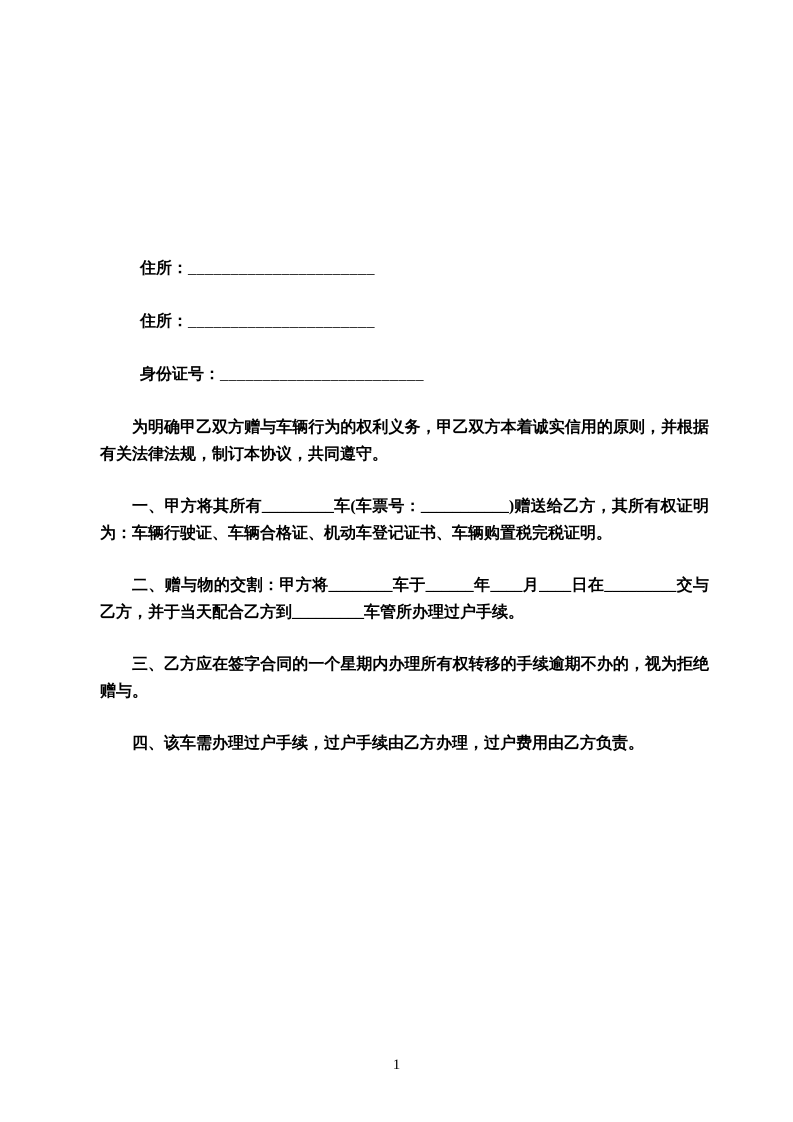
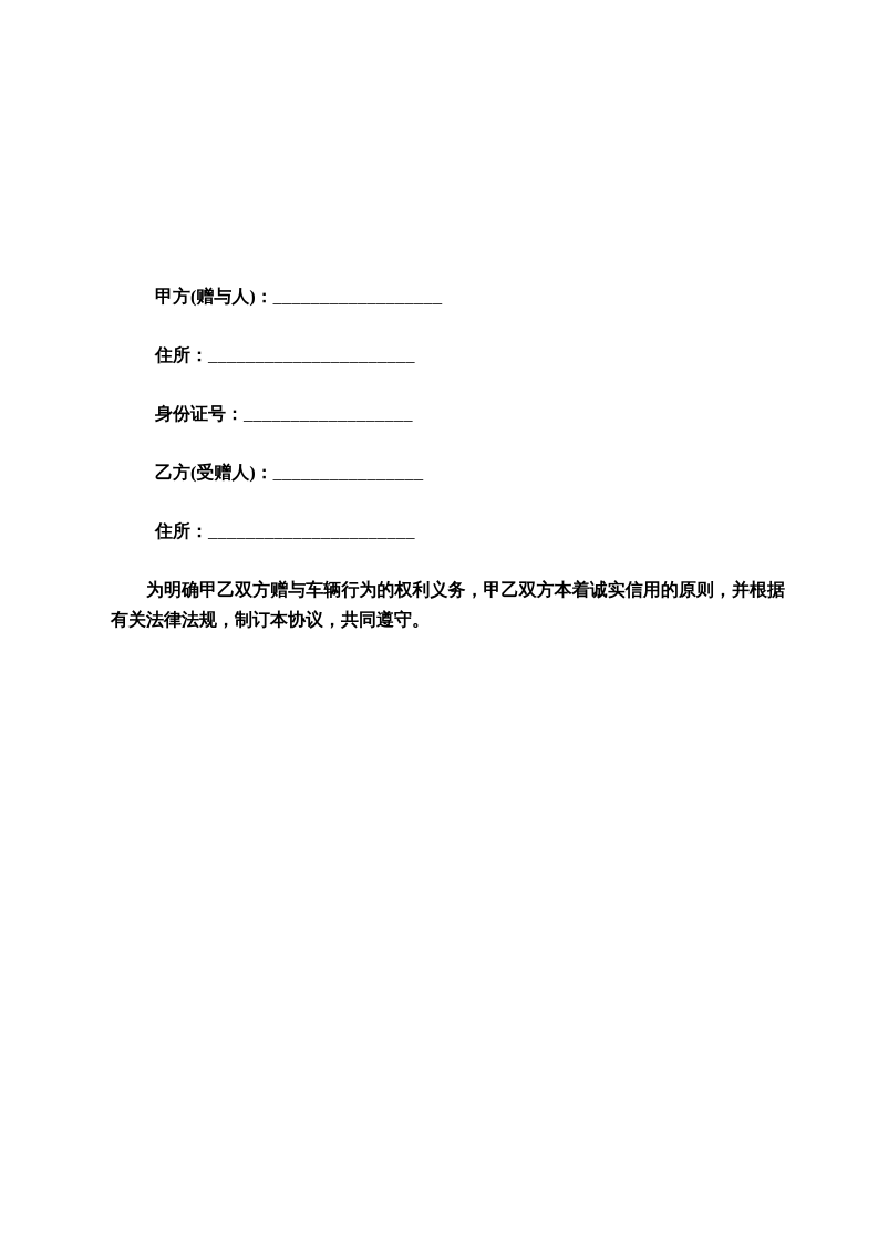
+ 甲方(赠与人)：__________________
  住所：______________________
+ 身份证号：__________________
+ 乙方(受赠人)：________________
  住所：______________________
- 身份证号：________________________
  为明确甲乙双方赠与车辆行为的权利义务，甲乙双方本着诚实信用的原则，并根据有关法律法规，制订本协议，共同遵守。
- 一、甲方将其所有_________车(车票号：___________)赠送给乙方，其所有权证明为：车辆行驶证、车辆合格证、机动车登记证书、车辆购置税完税证明。
- 二、赠与物的交割：甲方将________车于______年____月____日在_________交与乙方，并于当天配合乙方到_________车管所办理过户手续。
- 三、乙方应在签字合同的一个星期内办理所有权转移的手续逾期不办的，视为拒绝赠与。
- 四、该车需办理过户手续，过户手续由乙方办理，过户费用由乙方负责。
- 1
